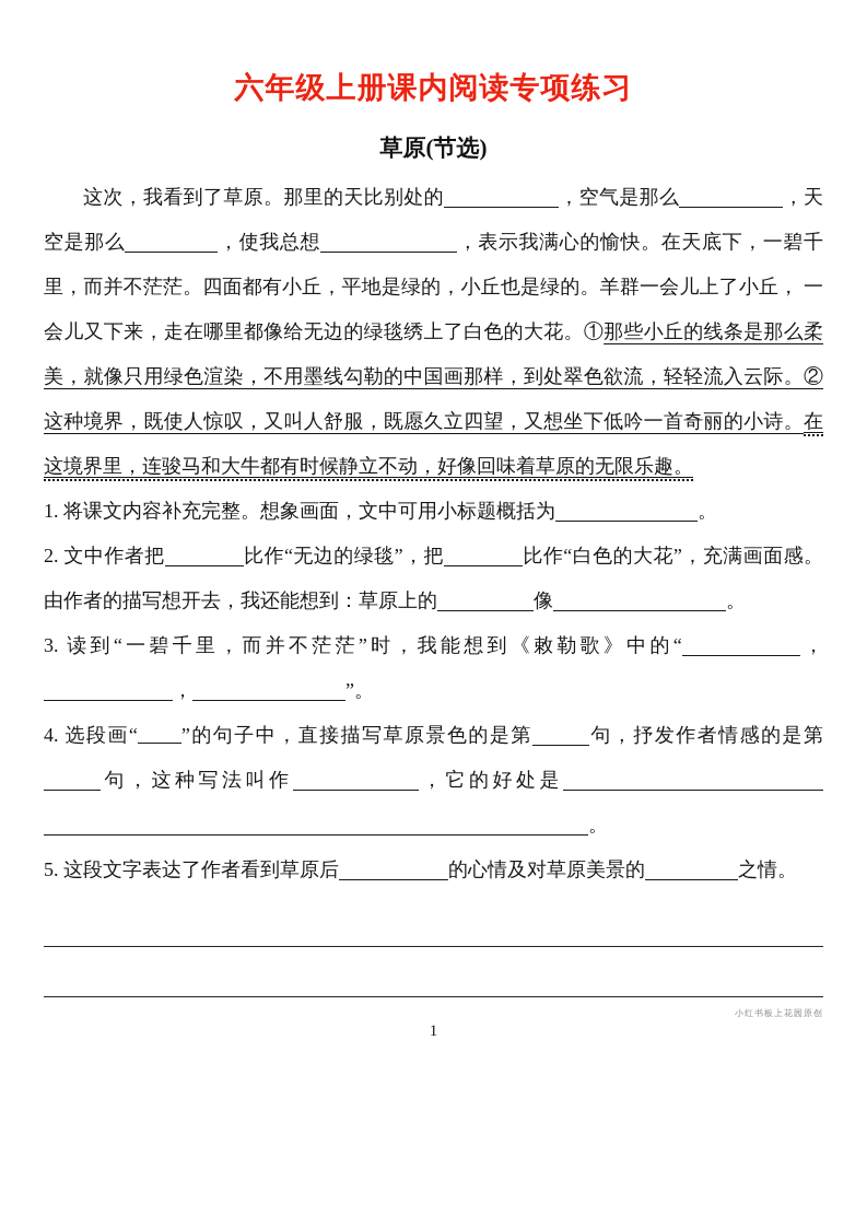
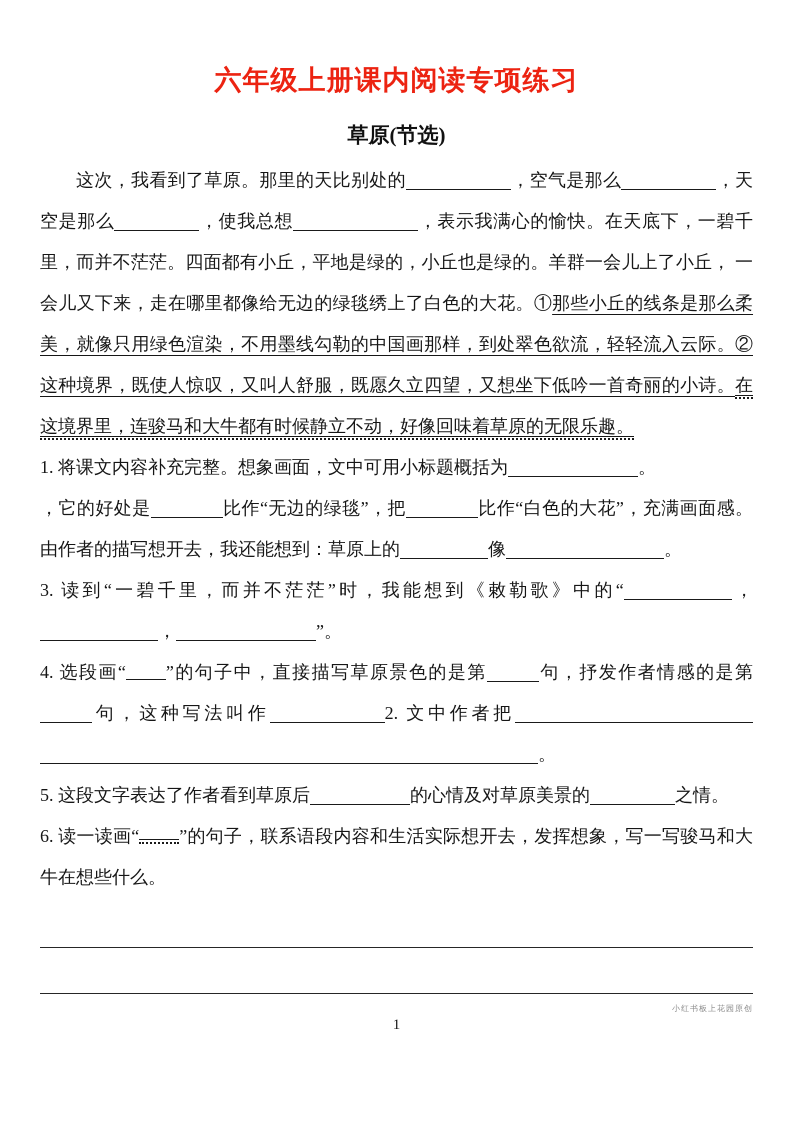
  六年级上册课内阅读专项练习
  草原(节选)
  这次，我看到了草原。那里的天比别处的 ，空气是那么 ，天空是那么 ，使我总想 ，表示我满心的愉快。在天底下，一碧千里，而并不茫茫。四面都有小丘，平地是绿的，小丘也是绿的。羊群一会儿上了小丘， 一会儿又下来，走在哪里都像给无边的绿毯绣上了白色的大花。①那些小丘的线条是那么柔美，就像只用绿色渲染，不用墨线勾勒的中国画那样，到处翠色欲流，轻轻流入云际。②这种境界，既使人惊叹，又叫人舒服，既愿久立四望，又想坐下低吟一首奇丽的小诗。在这境界里，连骏马和大牛都有时候静立不动，好像回味着草原的无限乐趣。
  1. 将课文内容补充完整。想象画面，文中可用小标题概括为 。
- 2. 文中作者把 比作“无边的绿毯”，把 比作“白色的大花”，充满画面感。由作者的描写想开去，我还能想到：草原上的 像 。
+ ，它的好处是 比作“无边的绿毯”，把 比作“白色的大花”，充满画面感。由作者的描写想开去，我还能想到：草原上的 像 。
  3. 读到“一碧千里，而并不茫茫”时，我能想到《敕勒歌》中的“ ，， ”。
- 4. 选段画“ ”的句子中，直接描写草原景色的是第 句，抒发作者情感的是第句，这种写法叫作 ，它的好处是。
+ 4. 选段画“ ”的句子中，直接描写草原景色的是第 句，抒发作者情感的是第句，这种写法叫作 2. 文中作者把。
  5. 这段文字表达了作者看到草原后 的心情及对草原美景的 之情。
+ 6. 读一读画“ ”的句子，联系语段内容和生活实际想开去，发挥想象，写一写骏马和大牛在想些什么。
  小红书板上花园原创
  1
